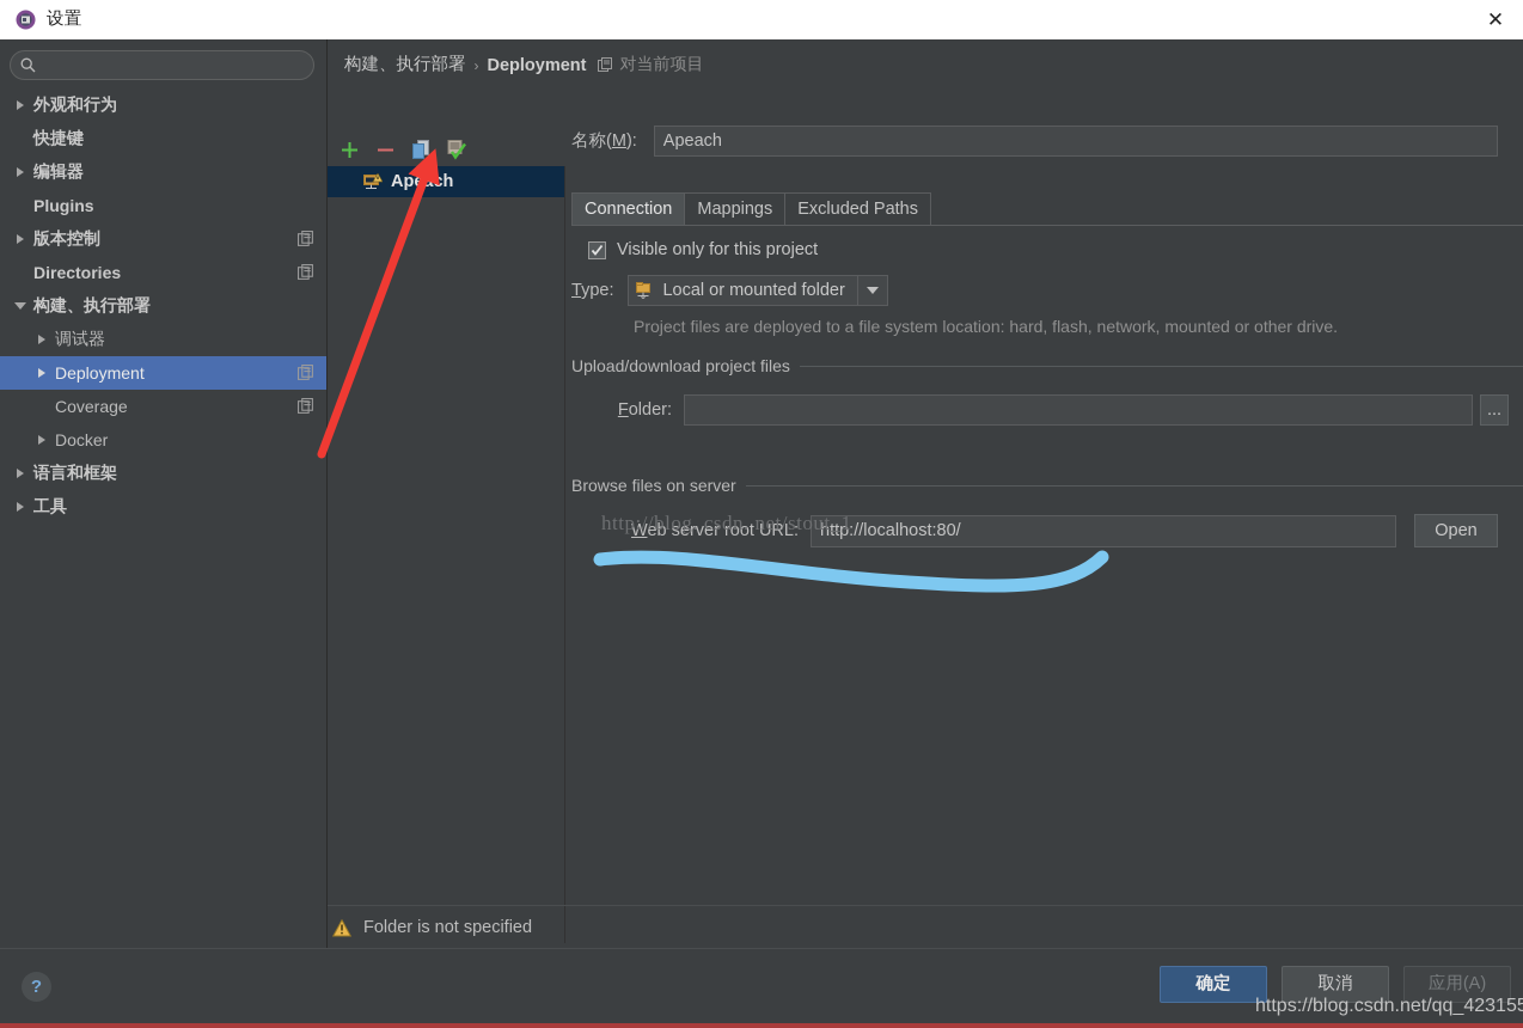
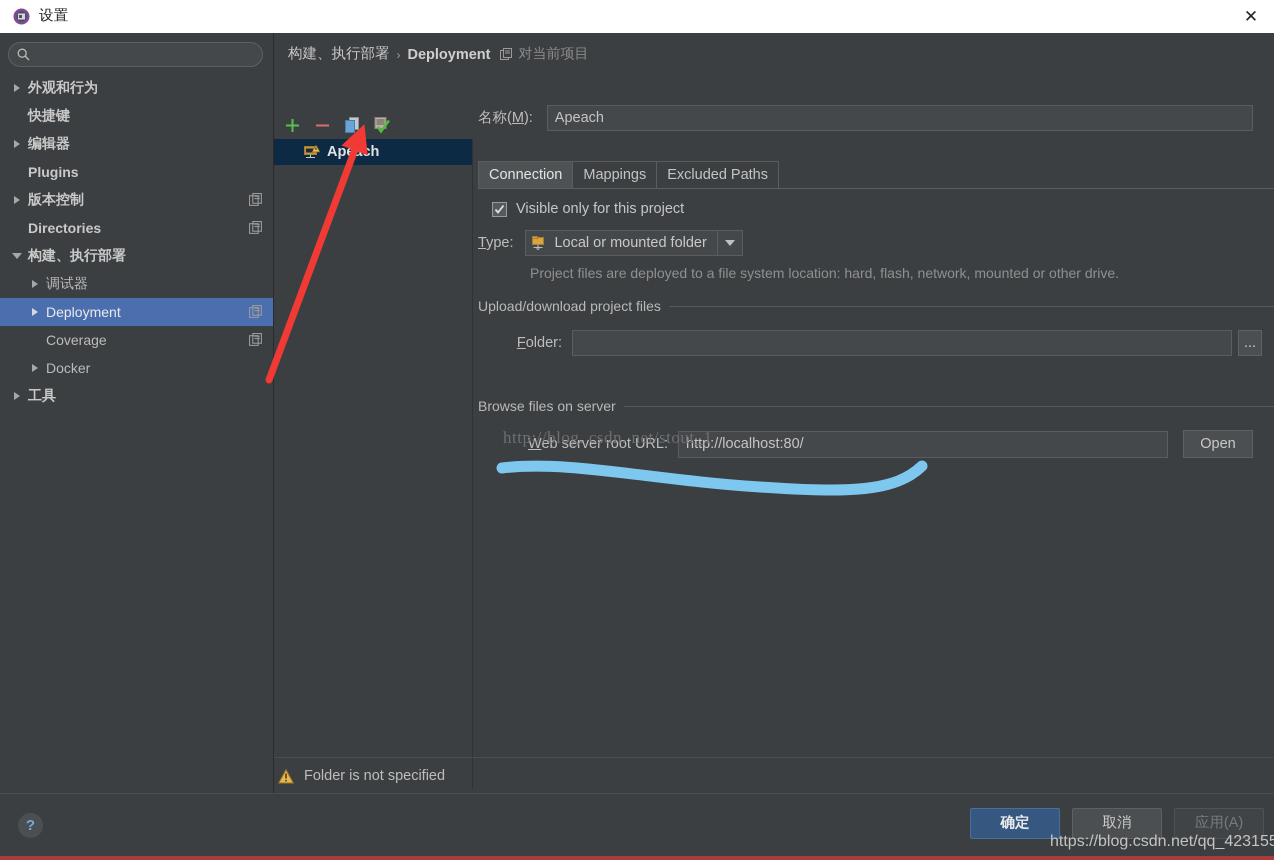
  设置
  ✕
  外观和行为
  快捷键
  编辑器
  Plugins
  版本控制
  Directories
  构建、执行部署
  调试器
  Deployment
  Coverage
  Docker
- 语言和框架
  工具
  构建、执行部署
  ›
  Deployment
  对当前项目
  Apach
  名称(M):
  Apeach
  Connection
  Mappings
  Excluded Paths
  Visible only for this project
  Type:
  Local or mounted folder
  Project files are deployed to a file system location: hard, flash, network, mounted or other drive.
  Upload/download project files
  Folder:
  ...
  Browse files on server
  Web server root URL:
  http://localhost:80/
  Open
  Folder is not specified
  ?
  确定
  取消
  应用(A)
  http://blog. csdn. net/stout_1
  https://blog.csdn.net/qq_423155
